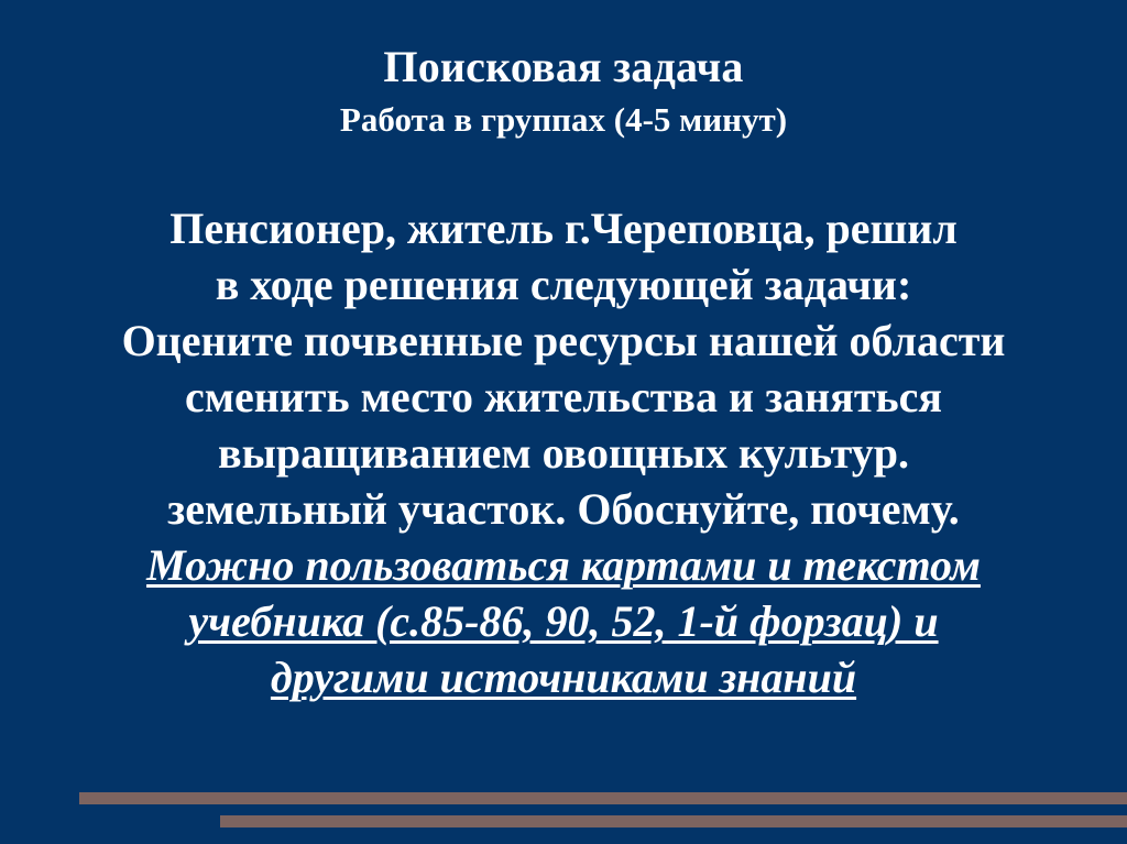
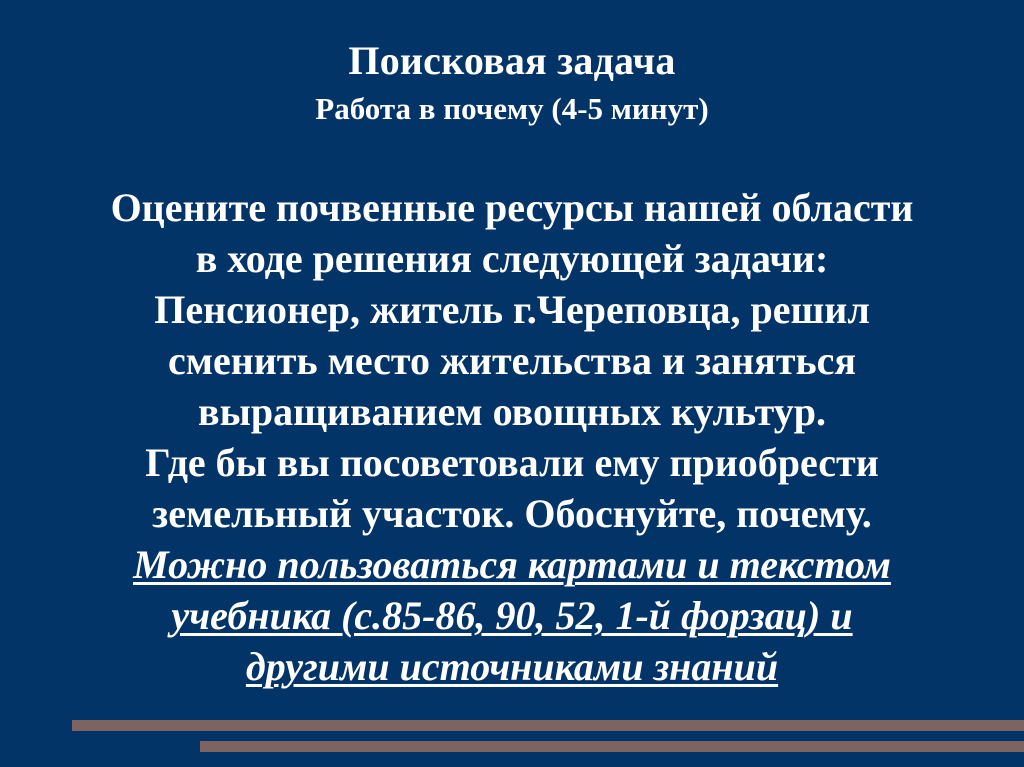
  Поисковая задача
- Работа в группах (4-5 минут)
+ Работа в почему (4-5 минут)
- Пенсионер, житель г.Череповца, решил
+ Оцените почвенные ресурсы нашей области
  в ходе решения следующей задачи:
- Оцените почвенные ресурсы нашей области
+ Пенсионер, житель г.Череповца, решил
  сменить место жительства и заняться
  выращиванием овощных культур.
+ Где бы вы посоветовали ему приобрести
  земельный участок. Обоснуйте, почему.
  Можно пользоваться картами и текстом
  учебника (с.85-86, 90, 52, 1-й форзац) и
  другими источниками знаний
